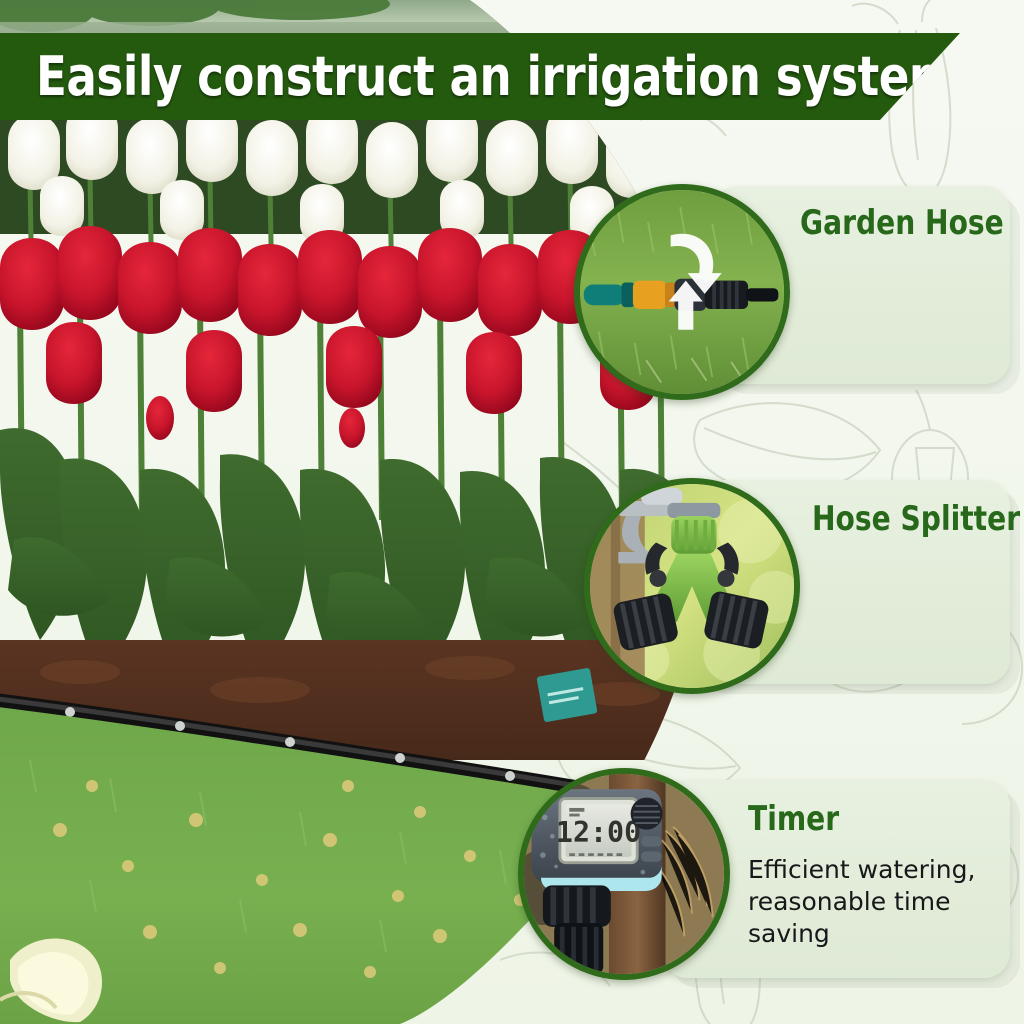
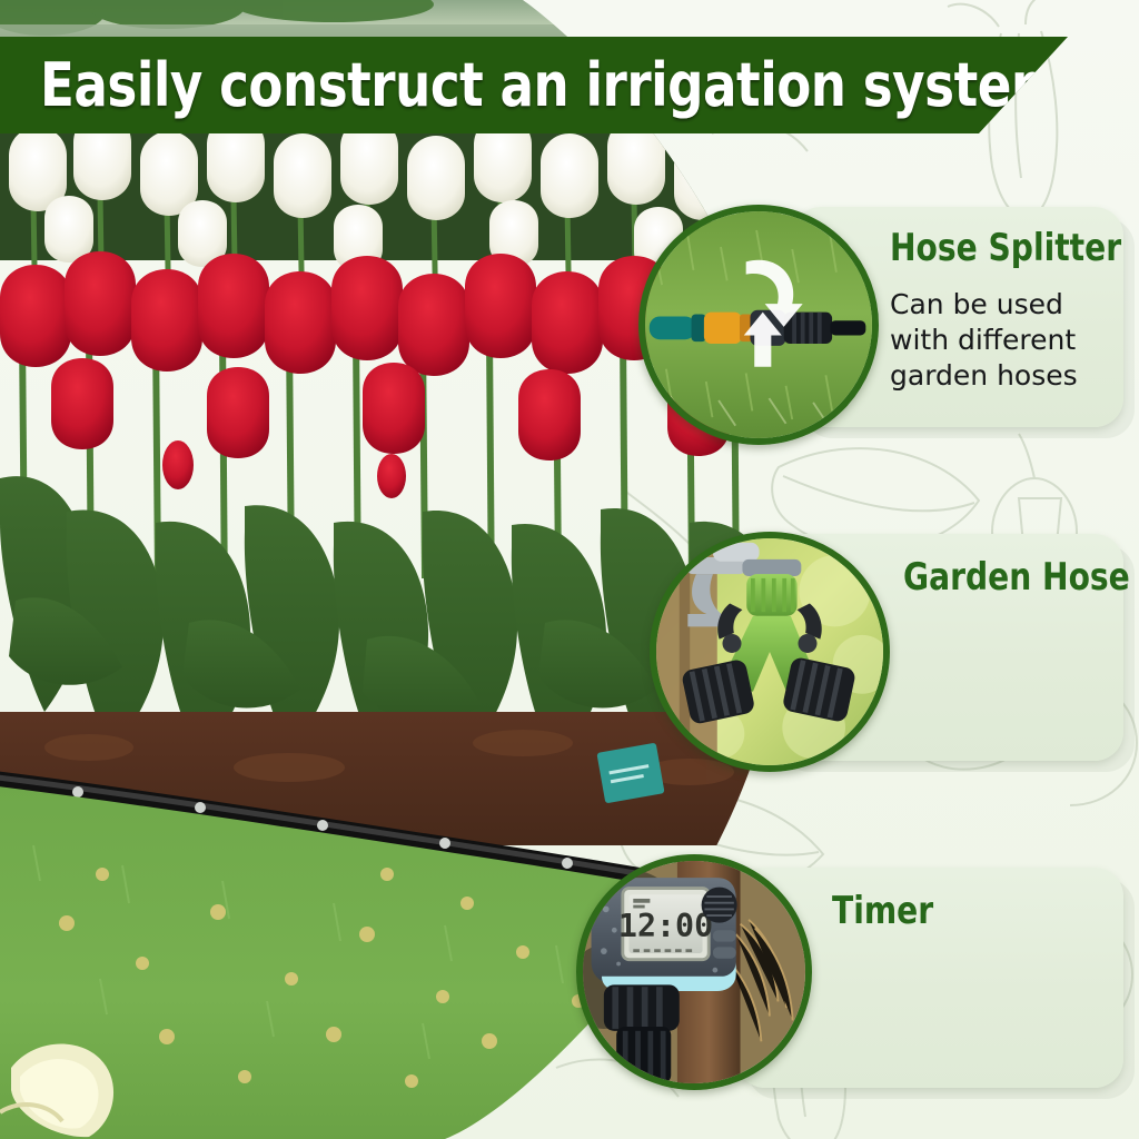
  Easily construct an irrigation syste
- Garden Hose
+ Hose Splitter
+ Can be used with different garden hoses
- Hose Splitter
+ Garden Hose
  Timer
- Efficient watering, reasonable time saving
  12:00
